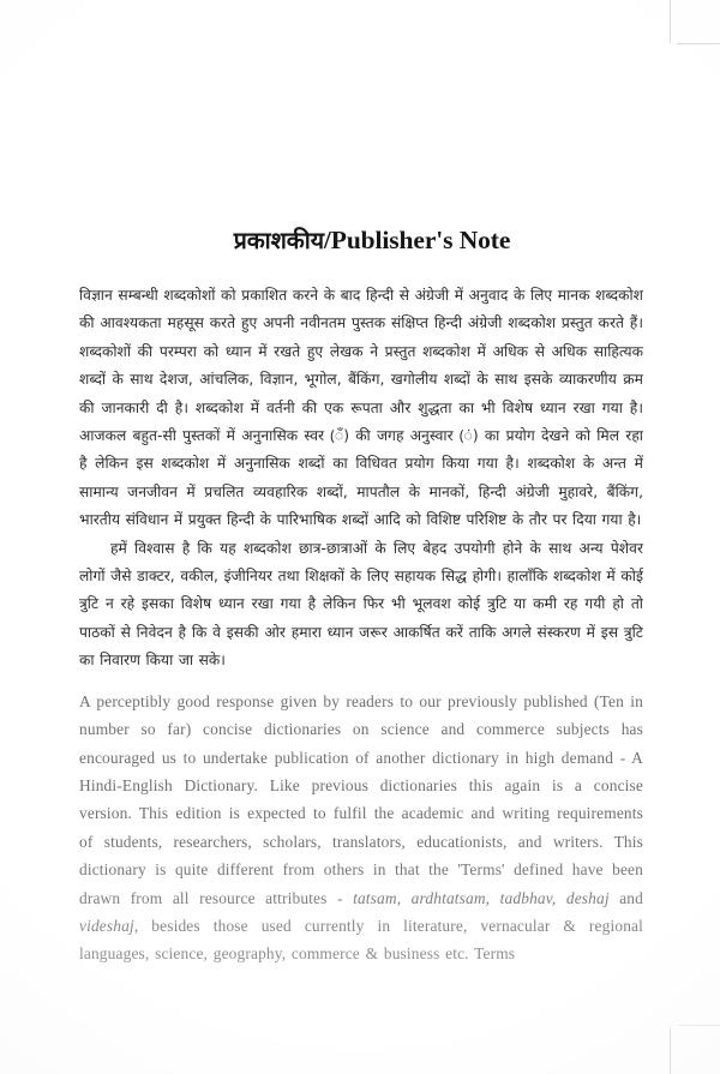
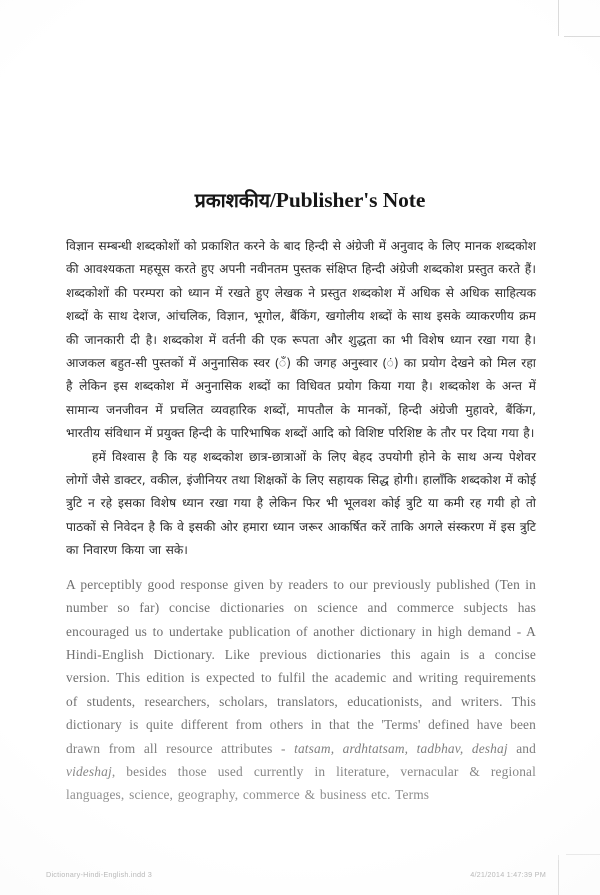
+ Dictionary-Hindi-English.indd 3
+ 4/21/2014 1:47:39 PM
